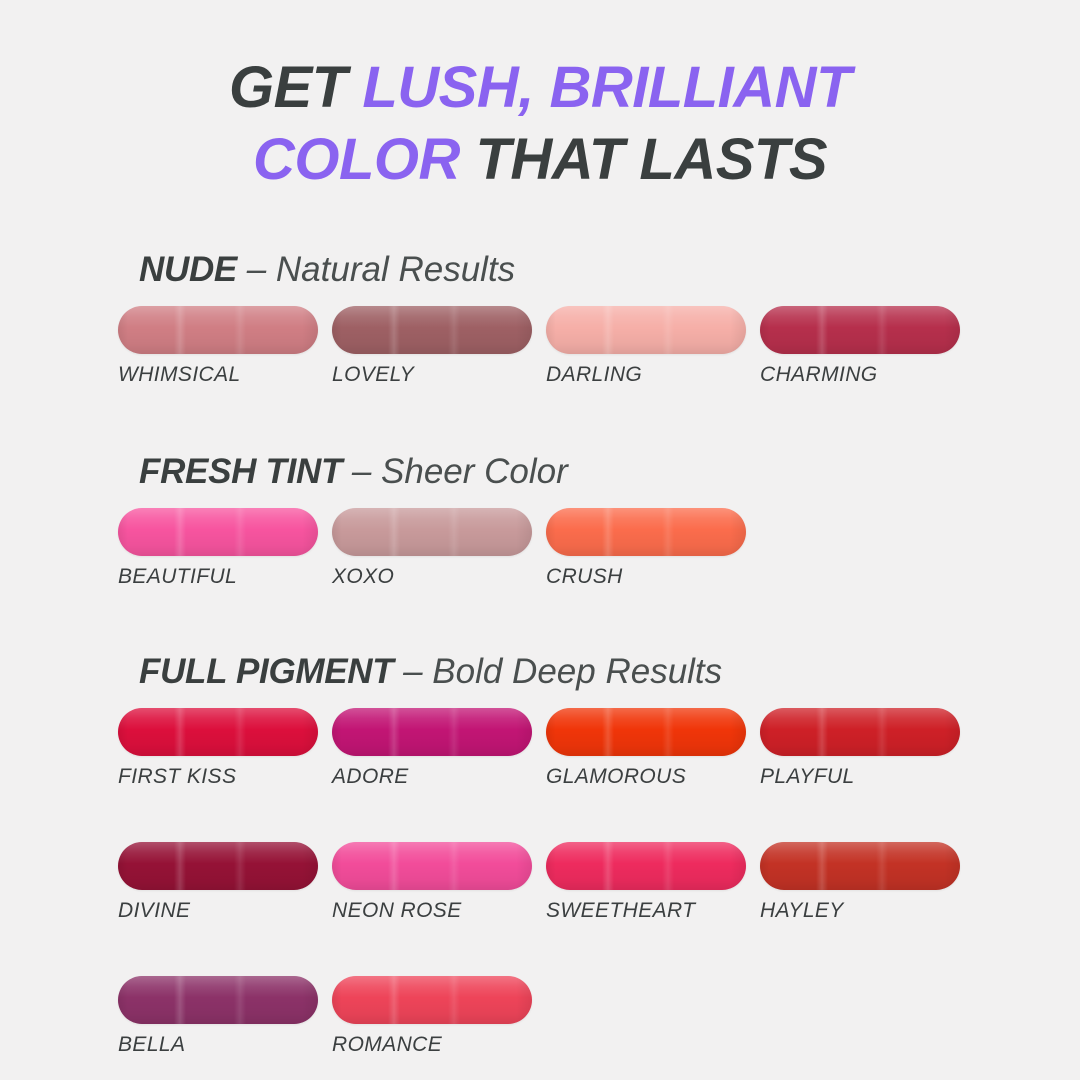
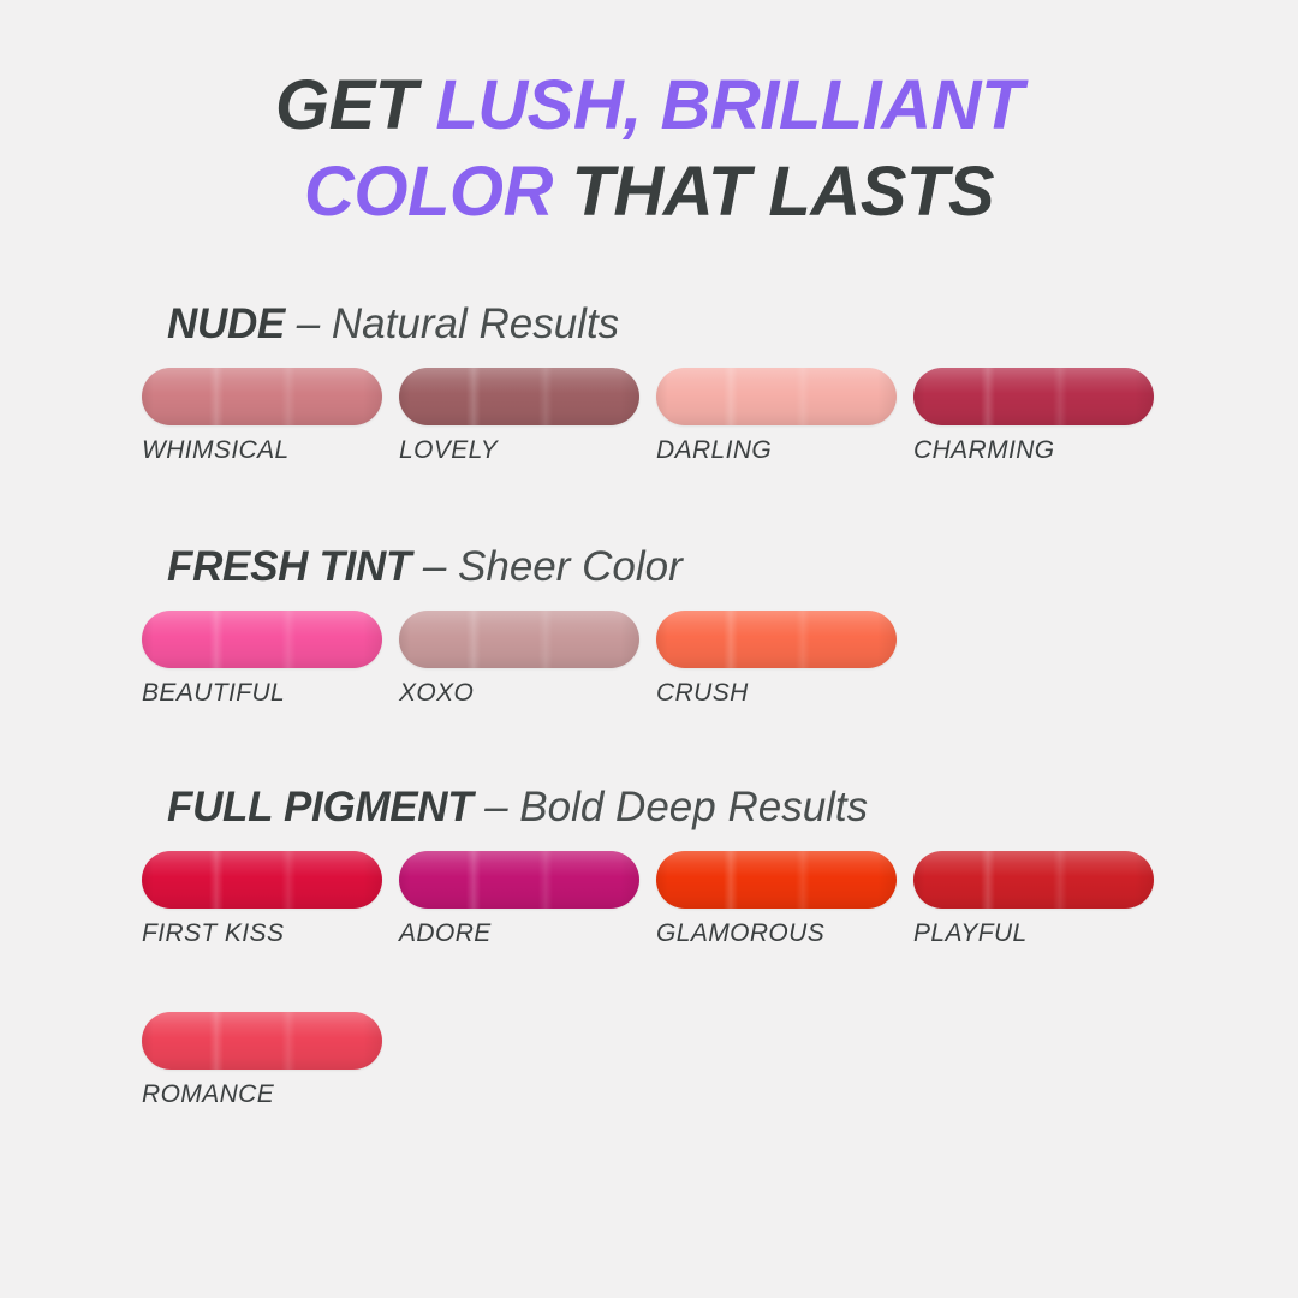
  GET LUSH, BRILLIANT
  COLOR THAT LASTS
  NUDE – Natural Results
  WHIMSICAL
  LOVELY
  DARLING
  CHARMING
  FRESH TINT – Sheer Color
  BEAUTIFUL
  XOXO
  CRUSH
  FULL PIGMENT – Bold Deep Results
  FIRST KISS
  ADORE
  GLAMOROUS
  PLAYFUL
- DIVINE
- NEON ROSE
- SWEETHEART
- HAYLEY
- BELLA
  ROMANCE
